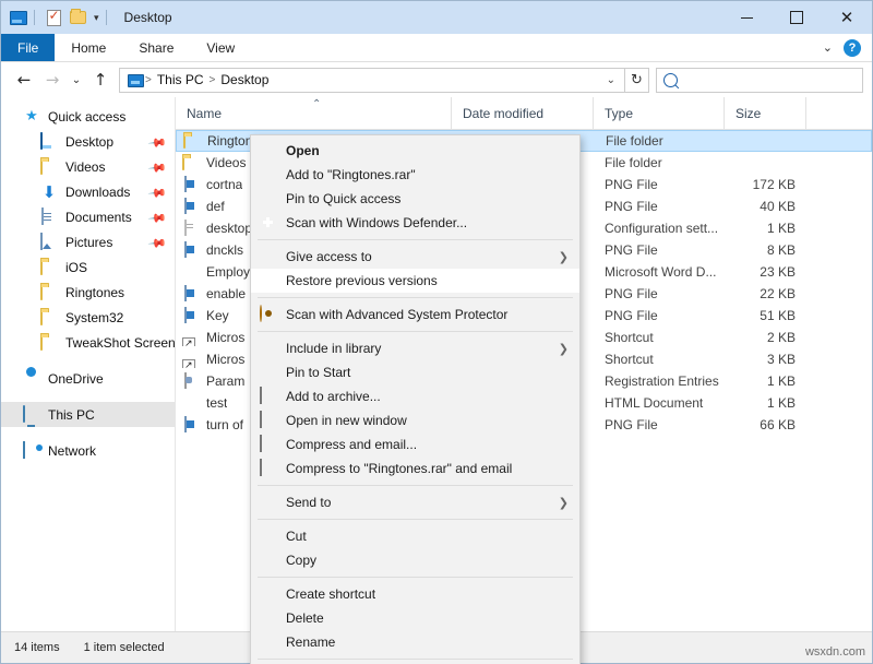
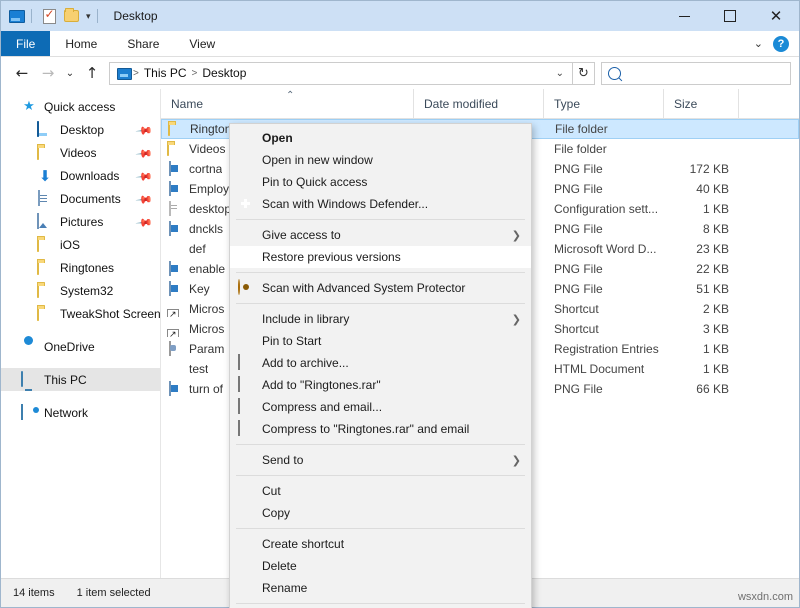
  ▾
  Desktop
  ✕
  File
  Home
  Share
  View
  ⌄
  ?
  ←
  →
  ⌄
  ↑
  >
  This PC
  >
  Desktop
  ⌄
  ↻
  ★
  Quick access
  Desktop
  Videos
  ⬇
  Downloads
  Documents
  Pictures
  iOS
  Ringtones
  System32
  TweakShot Screen
  OneDrive
  This PC
  Network
  Name
  ⌃
  Date modified
  Type
  Size
  File folder
  Videos
  File folder
  cortna
  PNG File
  172 KB
- def
+ Employ
  PNG File
  40 KB
  desktop
  Configuration sett...
  1 KB
  dnckls
  PNG File
  8 KB
- Employ
+ def
  Microsoft Word D...
  23 KB
  enable
  PNG File
  22 KB
  Key
  PNG File
  51 KB
  Micros
  Shortcut
  2 KB
  Micros
  Shortcut
  3 KB
  Param
  Registration Entries
  1 KB
  test
  HTML Document
  1 KB
  turn of
  PNG File
  66 KB
  Open
- Add to "Ringtones.rar"
+ Open in new window
  Pin to Quick access
  Scan with Windows Defender...
  Give access to
  ❯
  Restore previous versions
  Scan with Advanced System Protector
  Include in library
  ❯
  Pin to Start
  Add to archive...
- Open in new window
+ Add to "Ringtones.rar"
  Compress and email...
  Compress to "Ringtones.rar" and email
  Send to
  ❯
  Cut
  Copy
  Create shortcut
  Delete
  Rename
  14 items
  1 item selected
  wsxdn.com
